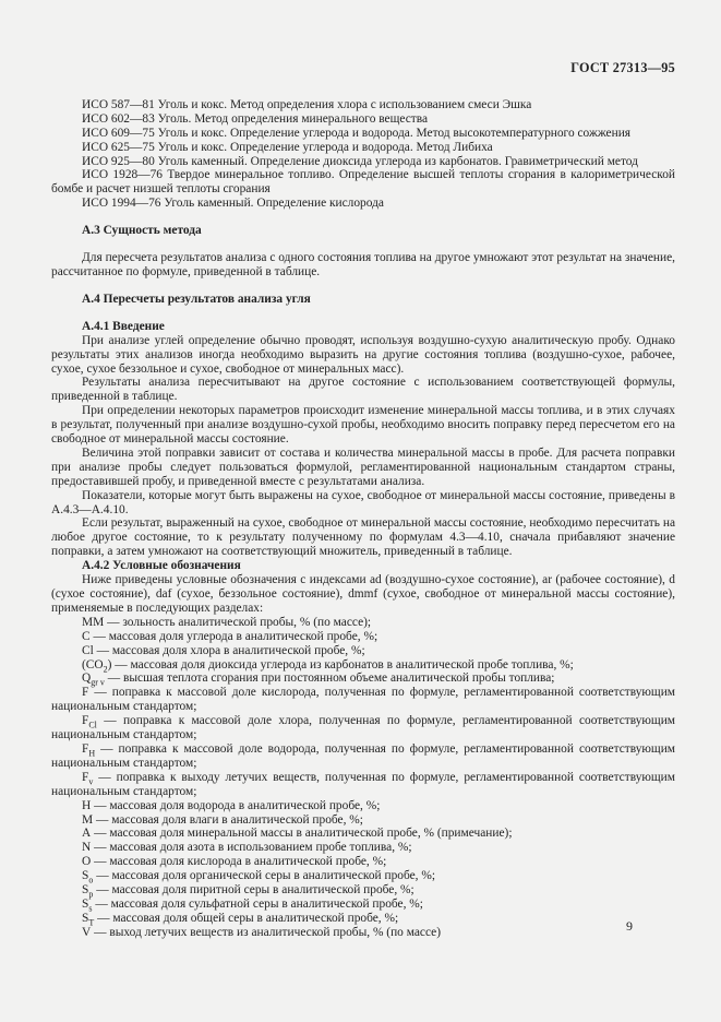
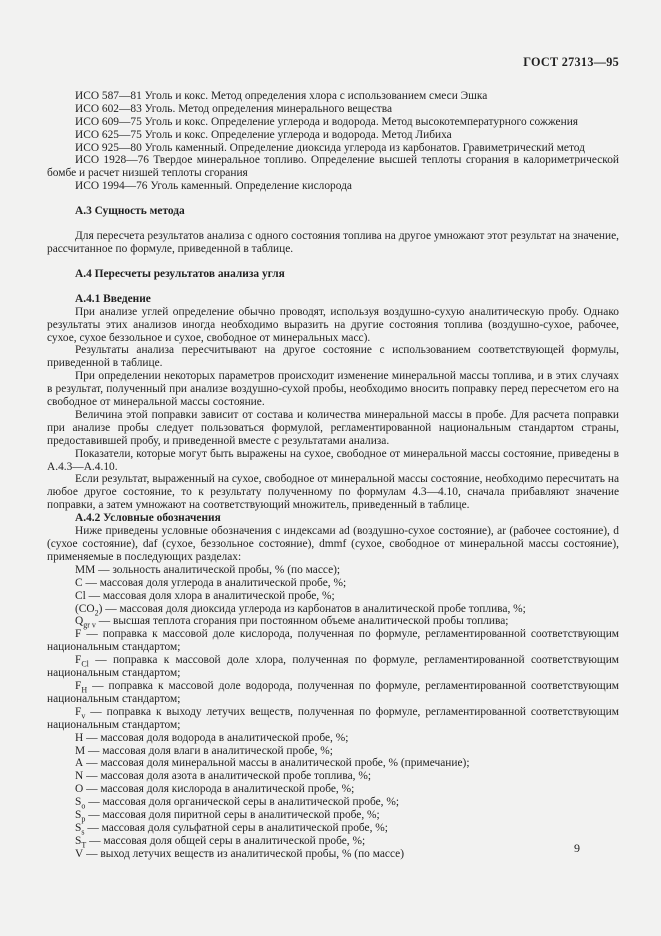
  ГОСТ 27313—95
  ИСО 587—81 Уголь и кокс. Метод определения хлора с использованием смеси Эшка
  ИСО 602—83 Уголь. Метод определения минерального вещества
  ИСО 609—75 Уголь и кокс. Определение углерода и водорода. Метод высокотемпературного сожжения
  ИСО 625—75 Уголь и кокс. Определение углерода и водорода. Метод Либиха
  ИСО 925—80 Уголь каменный. Определение диоксида углерода из карбонатов. Гравиметрический метод
  ИСО 1928—76 Твердое минеральное топливо. Определение высшей теплоты сгорания в калориметрической бомбе и расчет низшей теплоты сгорания
  ИСО 1994—76 Уголь каменный. Определение кислорода
  А.3 Сущность метода
  Для пересчета результатов анализа с одного состояния топлива на другое умножают этот результат на значение, рассчитанное по формуле, приведенной в таблице.
  А.4 Пересчеты результатов анализа угля
  А.4.1 Введение
  При анализе углей определение обычно проводят, используя воздушно-сухую аналитическую пробу. Однако результаты этих анализов иногда необходимо выразить на другие состояния топлива (воздушно-сухое, рабочее, сухое, сухое беззольное и сухое, свободное от минеральных масс).
  Результаты анализа пересчитывают на другое состояние с использованием соответствующей формулы, приведенной в таблице.
  При определении некоторых параметров происходит изменение минеральной массы топлива, и в этих случаях в результат, полученный при анализе воздушно-сухой пробы, необходимо вносить поправку перед пересчетом его на свободное от минеральной массы состояние.
  Величина этой поправки зависит от состава и количества минеральной массы в пробе. Для расчета поправки при анализе пробы следует пользоваться формулой, регламентированной национальным стандартом страны, предоставившей пробу, и приведенной вместе с результатами анализа.
  Показатели, которые могут быть выражены на сухое, свободное от минеральной массы состояние, приведены в А.4.3—А.4.10.
  Если результат, выраженный на сухое, свободное от минеральной массы состояние, необходимо пересчитать на любое другое состояние, то к результату полученному по формулам 4.3—4.10, сначала прибавляют значение поправки, а затем умножают на соответствующий множитель, приведенный в таблице.
  А.4.2 Условные обозначения
  Ниже приведены условные обозначения с индексами ad (воздушно-сухое состояние), ar (рабочее состояние), d (сухое состояние), daf (сухое, беззольное состояние), dmmf (сухое, свободное от минеральной массы состояние), применяемые в последующих разделах:
  ММ — зольность аналитической пробы, % (по массе);
  С — массовая доля углерода в аналитической пробе, %;
  Сl — массовая доля хлора в аналитической пробе, %;
  (СО2) — массовая доля диоксида углерода из карбонатов в аналитической пробе топлива, %;
  Qgr v — высшая теплота сгорания при постоянном объеме аналитической пробы топлива;
  F — поправка к массовой доле кислорода, полученная по формуле, регламентированной соответствующим национальным стандартом;
  FCl — поправка к массовой доле хлора, полученная по формуле, регламентированной соответствующим национальным стандартом;
  FН — поправка к массовой доле водорода, полученная по формуле, регламентированной соответствующим национальным стандартом;
  Fv — поправка к выходу летучих веществ, полученная по формуле, регламентированной соответствующим национальным стандартом;
  Н — массовая доля водорода в аналитической пробе, %;
  М — массовая доля влаги в аналитической пробе, %;
  А — массовая доля минеральной массы в аналитической пробе, % (примечание);
- N — массовая доля азота в использованием пробе топлива, %;
+ N — массовая доля азота в аналитической пробе топлива, %;
  О — массовая доля кислорода в аналитической пробе, %;
  Sо — массовая доля органической серы в аналитической пробе, %;
  Sp — массовая доля пиритной серы в аналитической пробе, %;
  Ss — массовая доля сульфатной серы в аналитической пробе, %;
  SТ — массовая доля общей серы в аналитической пробе, %;
  V — выход летучих веществ из аналитической пробы, % (по массе)
  9
